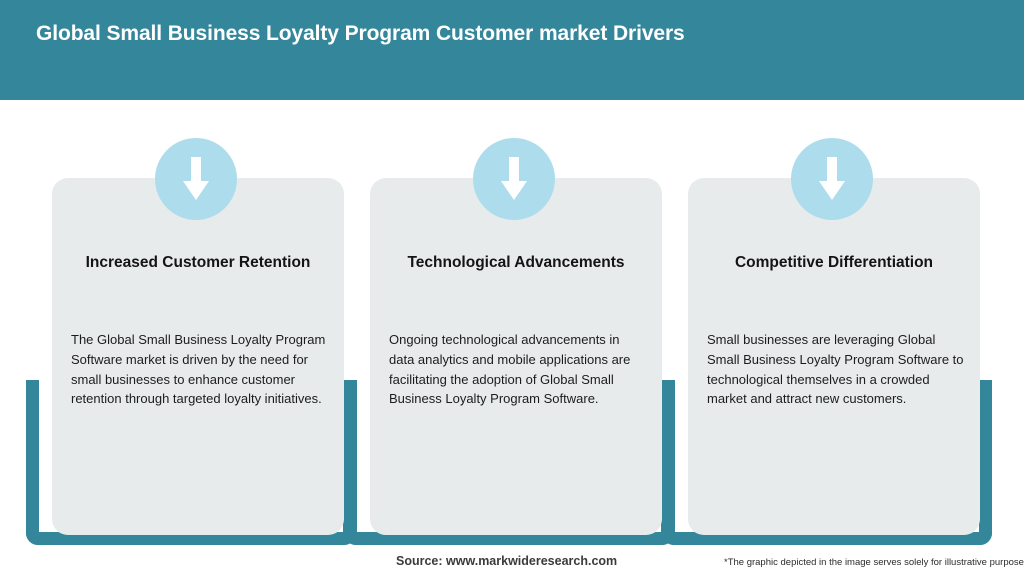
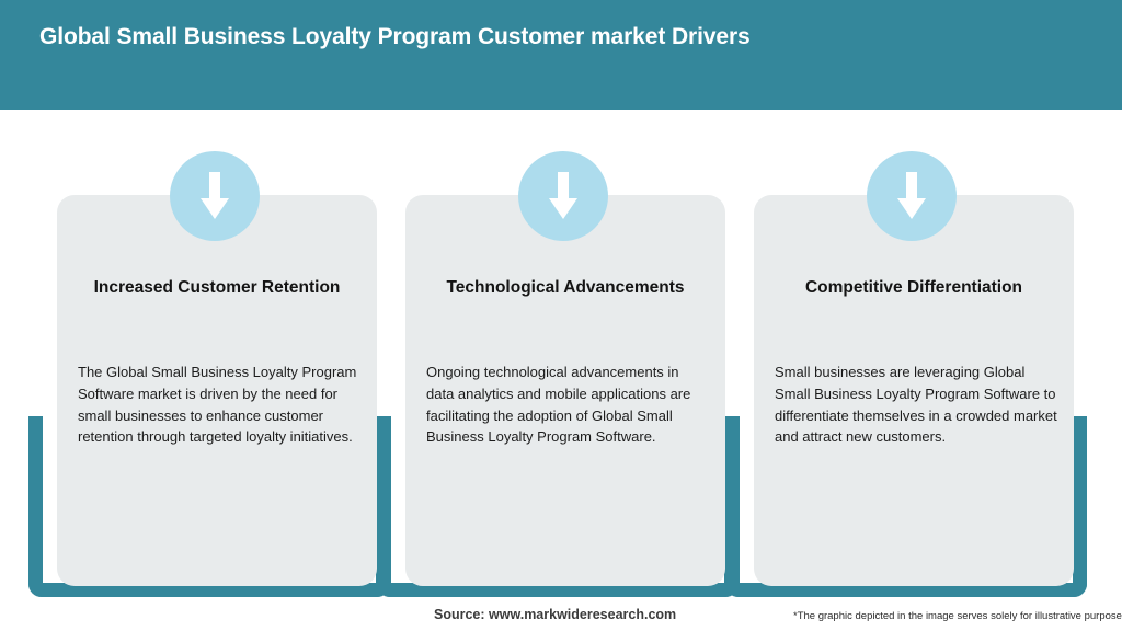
  Global Small Business Loyalty Program Customer market Drivers
  Increased Customer Retention
  The Global Small Business Loyalty Program Software market is driven by the need for small businesses to enhance customer retention through targeted loyalty initiatives.
  Technological Advancements
  Ongoing technological advancements in data analytics and mobile applications are facilitating the adoption of Global Small Business Loyalty Program Software.
  Competitive Differentiation
- Small businesses are leveraging Global Small Business Loyalty Program Software to technological themselves in a crowded market and attract new customers.
+ Small businesses are leveraging Global Small Business Loyalty Program Software to differentiate themselves in a crowded market and attract new customers.
  Source: www.markwideresearch.com
  *The graphic depicted in the image serves solely for illustrative purpose
